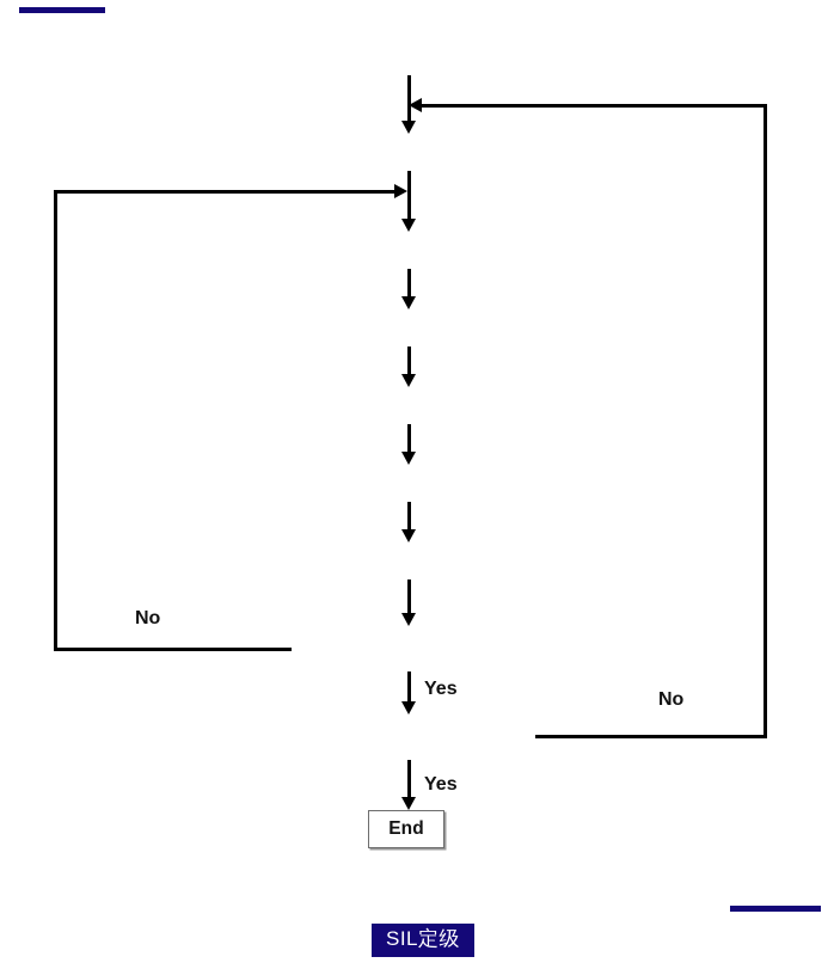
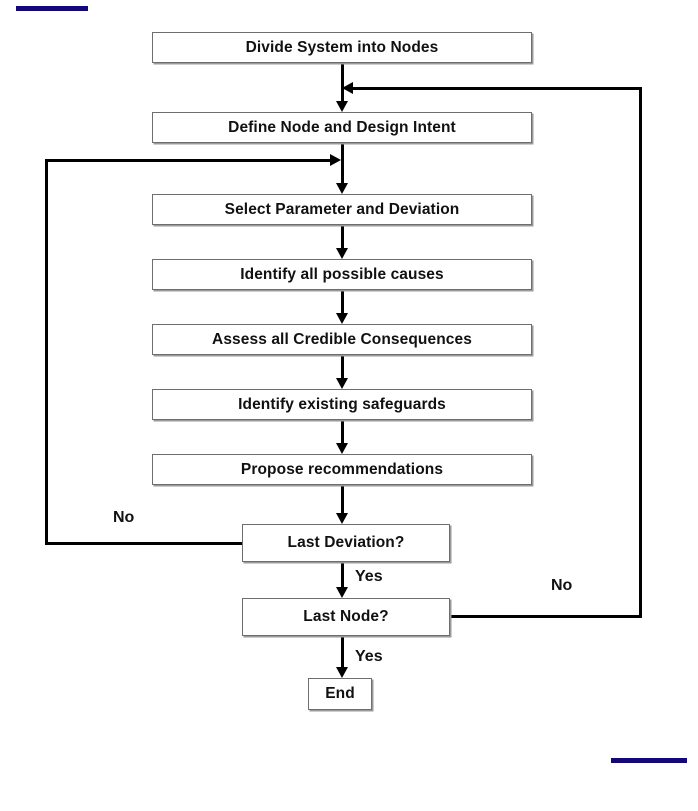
+ Divide System into Nodes
+ Define Node and Design Intent
+ Select Parameter and Deviation
+ Identify all possible causes
+ Assess all Credible Consequences
+ Identify existing safeguards
+ Propose recommendations
+ Last Deviation?
+ Last Node?
  End
  No
  Yes
  No
  Yes
- SIL定级
